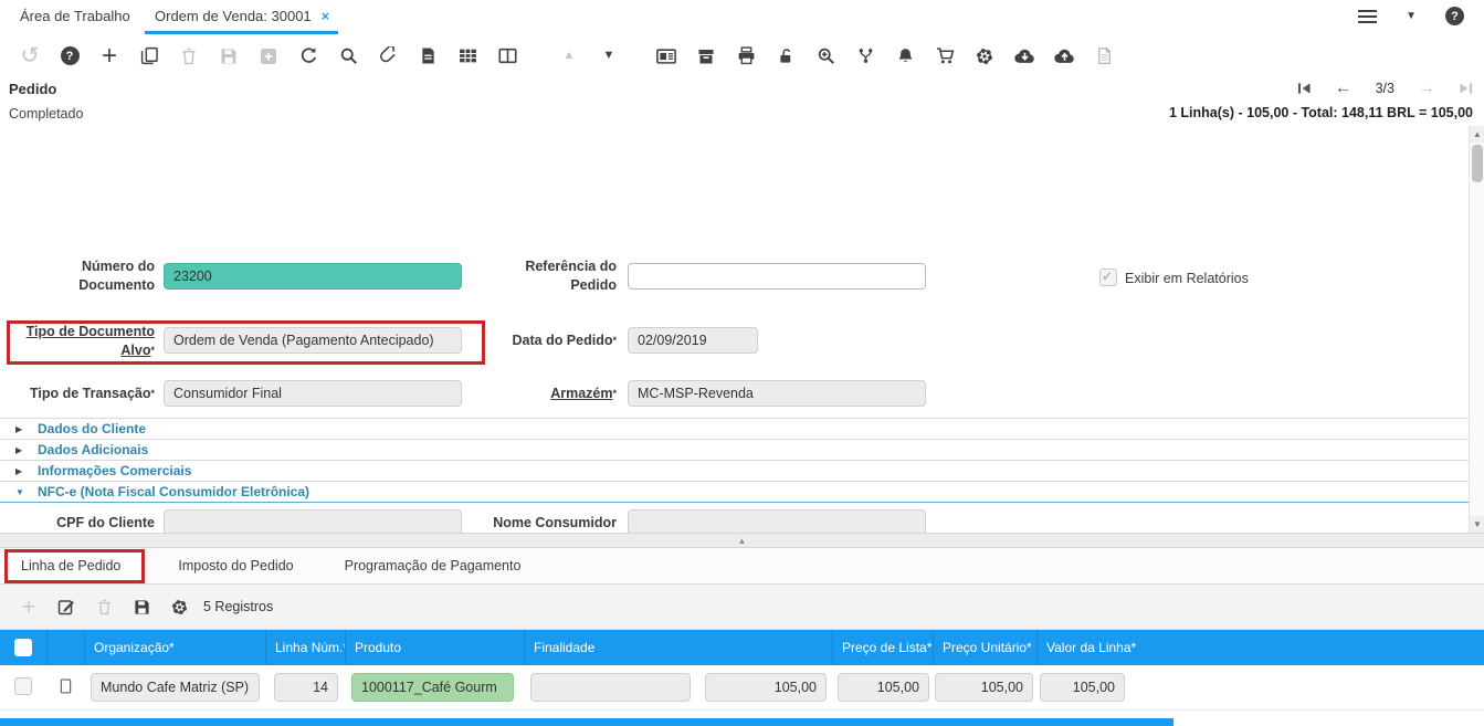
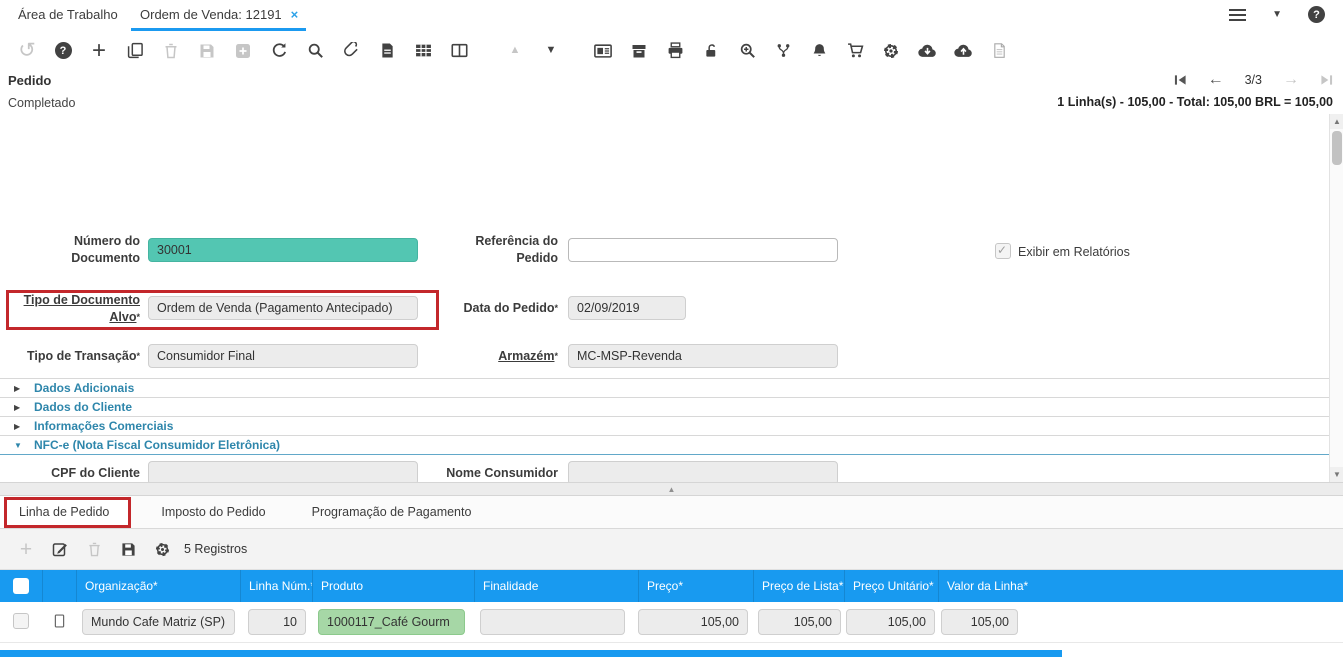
  Área de Trabalho
- Ordem de Venda: 30001 ×
+ Ordem de Venda: 12191 ×
  ▼
  ?
  ↺
  ?
  +
  ▲
  ▼
  Pedido
  ←
  3/3
  →
  Completado
- 1 Linha(s) - 105,00 - Total: 148,11 BRL = 105,00
+ 1 Linha(s) - 105,00 - Total: 105,00 BRL = 105,00
  Número do Documento
- 23200
+ 30001
  Referência do Pedido
  Exibir em Relatórios
  Tipo de Documento Alvo*
  Ordem de Venda (Pagamento Antecipado)
  Data do Pedido*
  02/09/2019
  Tipo de Transação*
  Consumidor Final
  Armazém*
  MC-MSP-Revenda
  ▶
- Dados do Cliente
+ Dados Adicionais
  ▶
- Dados Adicionais
+ Dados do Cliente
  ▶
  Informações Comerciais
  ▼
  NFC-e (Nota Fiscal Consumidor Eletrônica)
  CPF do Cliente
  Nome Consumidor
  ▲
  ▼
  ▲
  Linha de Pedido
  Imposto do Pedido
  Programação de Pagamento
  +
  5 Registros
  Organização*
  Linha Núm.
  Produto
  Finalidade
+ Preço*
  Preço de Lista*
  Preço Unitário*
  Valor da Linha*
  Mundo Cafe Matriz (SP)
- 14
+ 10
  1000117_Café Gourm
  105,00
  105,00
  105,00
  105,00
